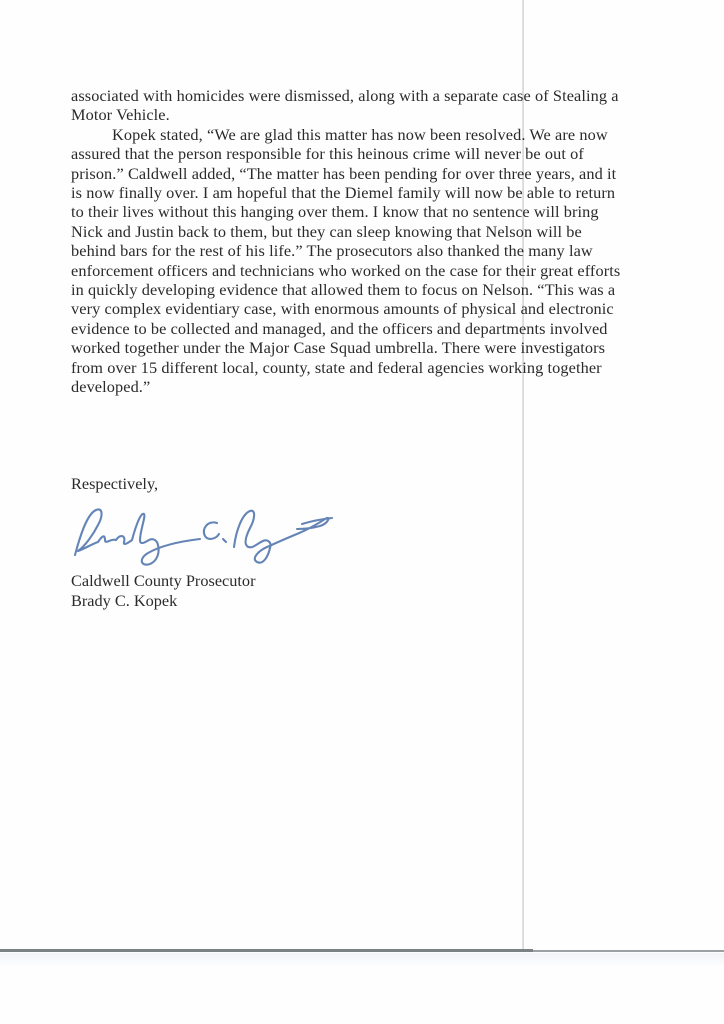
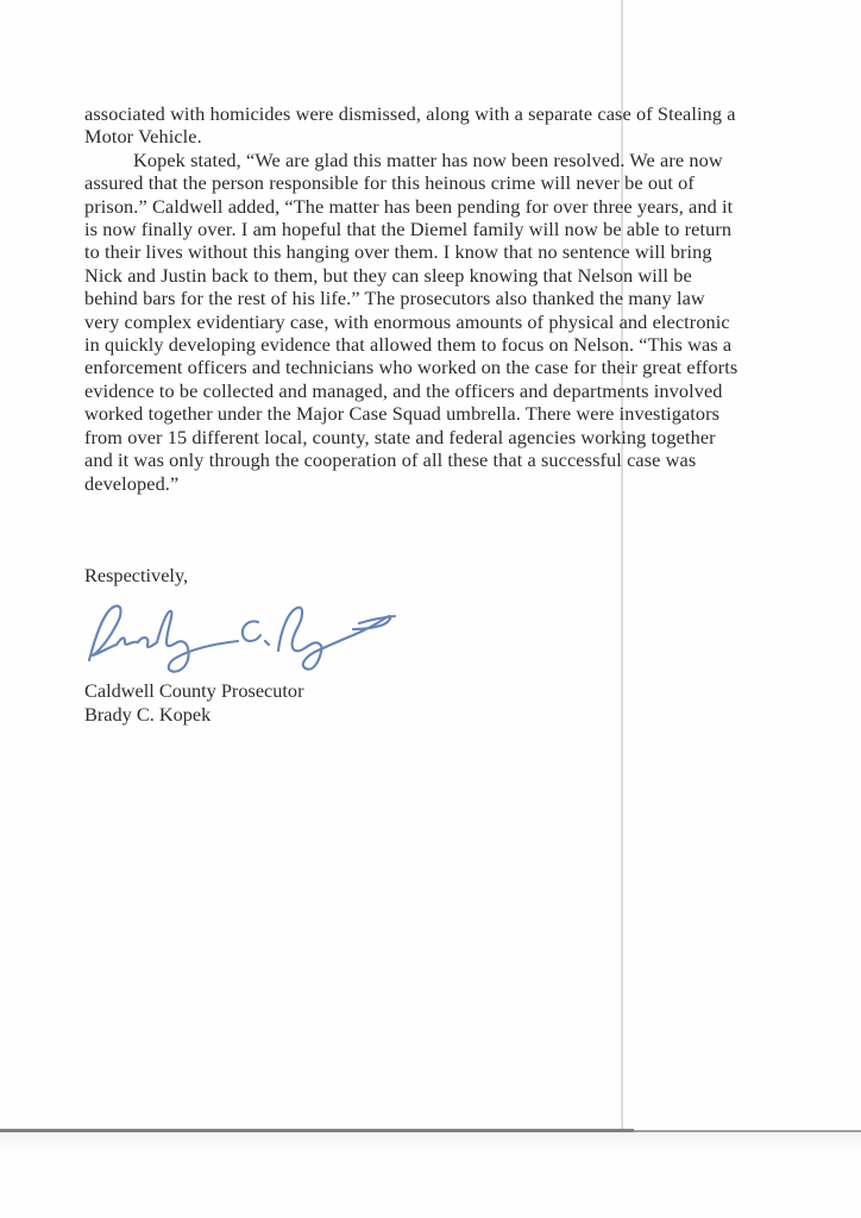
  associated with homicides were dismissed, along with a separate case of Stealing a
  Motor Vehicle.
  Kopek stated, “We are glad this matter has now been resolved. We are now
  assured that the person responsible for this heinous crime will never be out of
  prison.” Caldwell added, “The matter has been pending for over three years, and it
  is now finally over. I am hopeful that the Diemel family will now be able to return
  to their lives without this hanging over them. I know that no sentence will bring
  Nick and Justin back to them, but they can sleep knowing that Nelson will be
  behind bars for the rest of his life.” The prosecutors also thanked the many law
- enforcement officers and technicians who worked on the case for their great efforts
+ very complex evidentiary case, with enormous amounts of physical and electronic
  in quickly developing evidence that allowed them to focus on Nelson. “This was a
- very complex evidentiary case, with enormous amounts of physical and electronic
+ enforcement officers and technicians who worked on the case for their great efforts
  evidence to be collected and managed, and the officers and departments involved
  worked together under the Major Case Squad umbrella. There were investigators
  from over 15 different local, county, state and federal agencies working together
+ and it was only through the cooperation of all these that a successful case was
  developed.”
  Respectively,
  Caldwell County Prosecutor
  Brady C. Kopek
